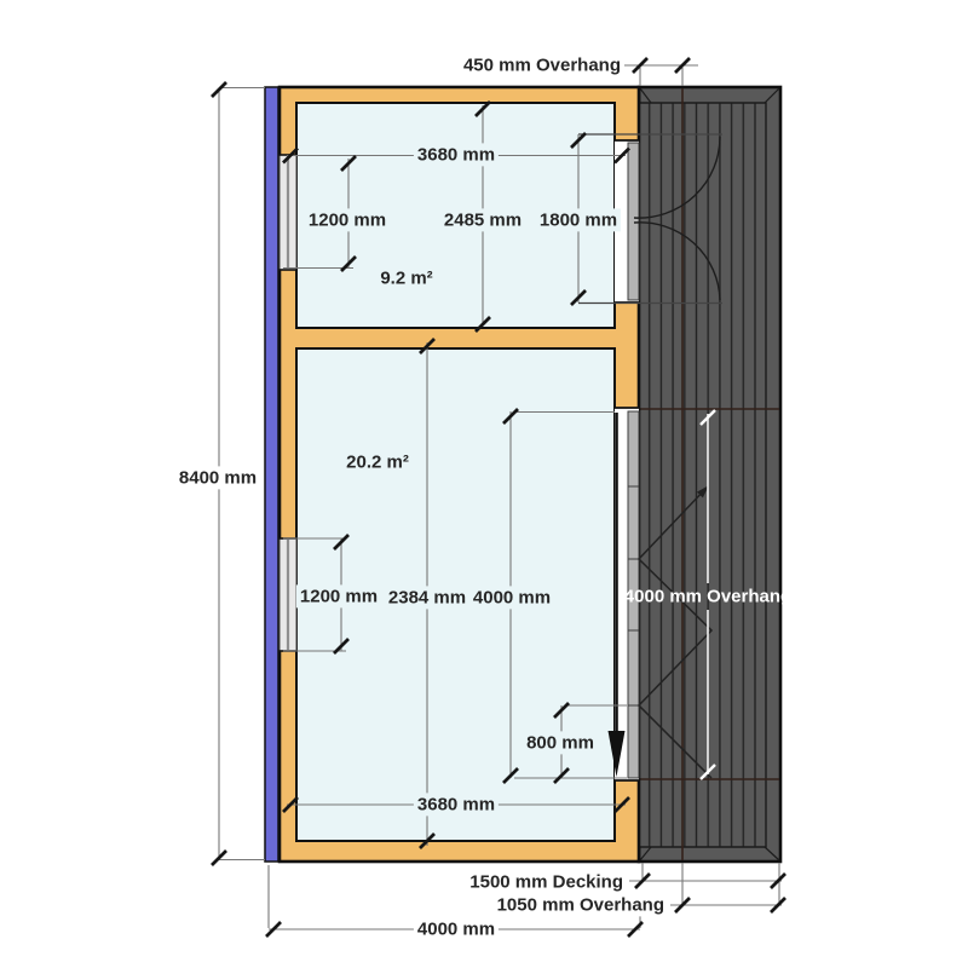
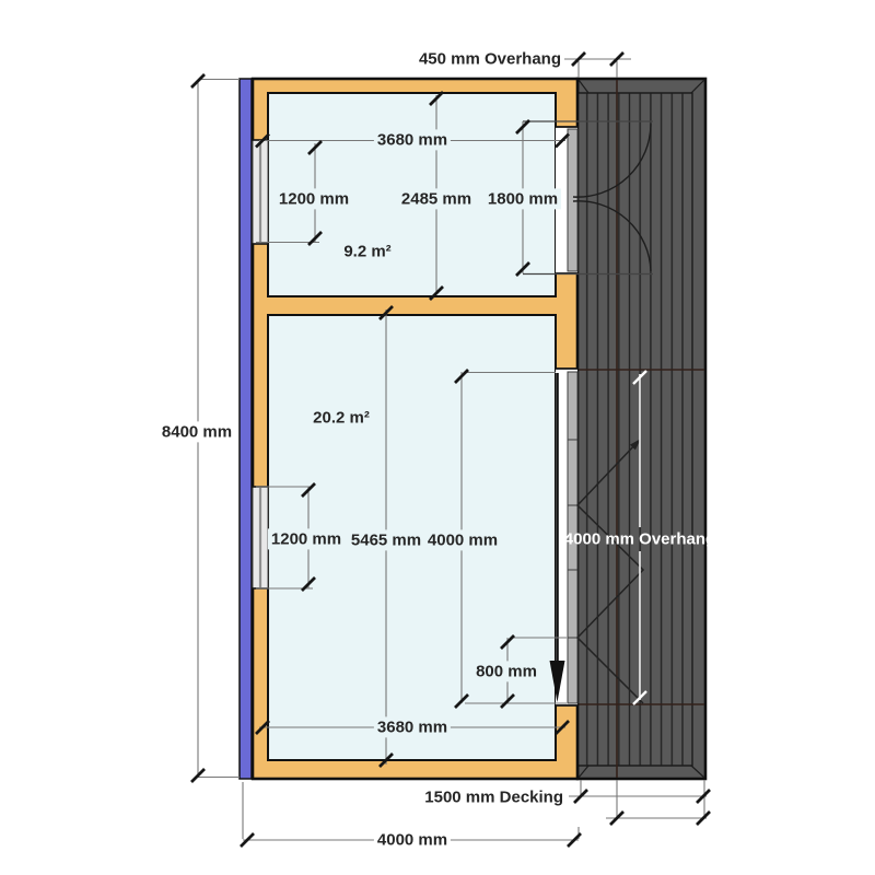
  450 mm Overhang
  3680 mm
  1200 mm
  2485 mm
  1800 mm
  9.2 m²
  20.2 m²
  8400 mm
  1200 mm
- 2384 mm
+ 5465 mm
  4000 mm
  4000 mm Overhang
  800 mm
  3680 mm
  1500 mm Decking
- 1050 mm Overhang
  4000 mm
